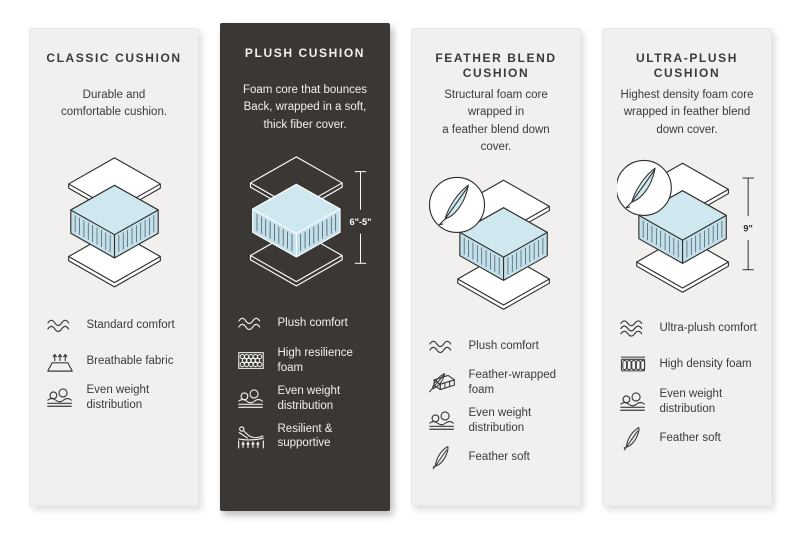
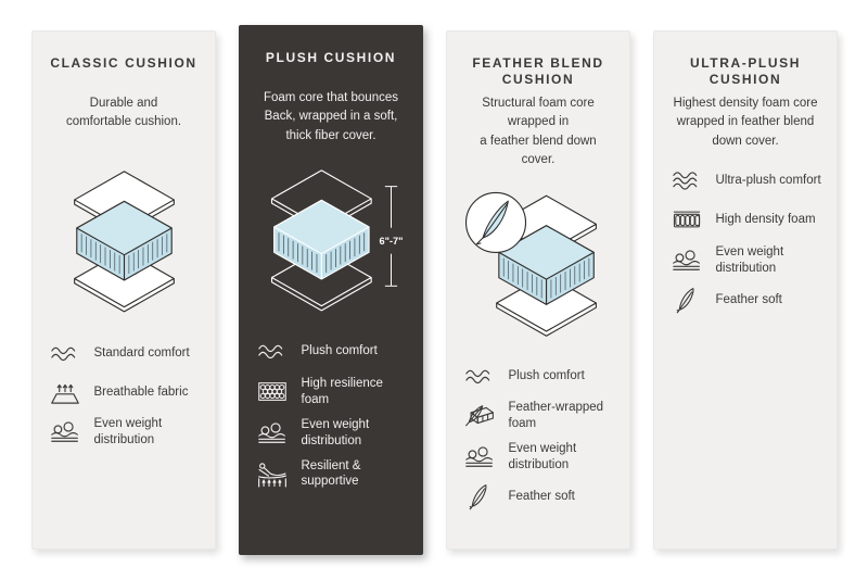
  CLASSIC CUSHION
  Durable and
  comfortable cushion.
  Standard comfort
  Breathable fabric
  Even weight distribution
  PLUSH CUSHION
  Foam core that bounces
  Back, wrapped in a soft,
  thick fiber cover.
- 6"-5"
+ 6"-7"
  Plush comfort
  High resilience foam
  Even weight distribution
  Resilient & supportive
  FEATHER BLEND
  CUSHION
  Structural foam core wrapped in
  a feather blend down cover.
  Plush comfort
  Feather-wrapped foam
  Even weight distribution
  Feather soft
  ULTRA-PLUSH
  CUSHION
  Highest density foam core
  wrapped in feather blend
  down cover.
- 9"
  Ultra-plush comfort
  High density foam
  Even weight distribution
  Feather soft
